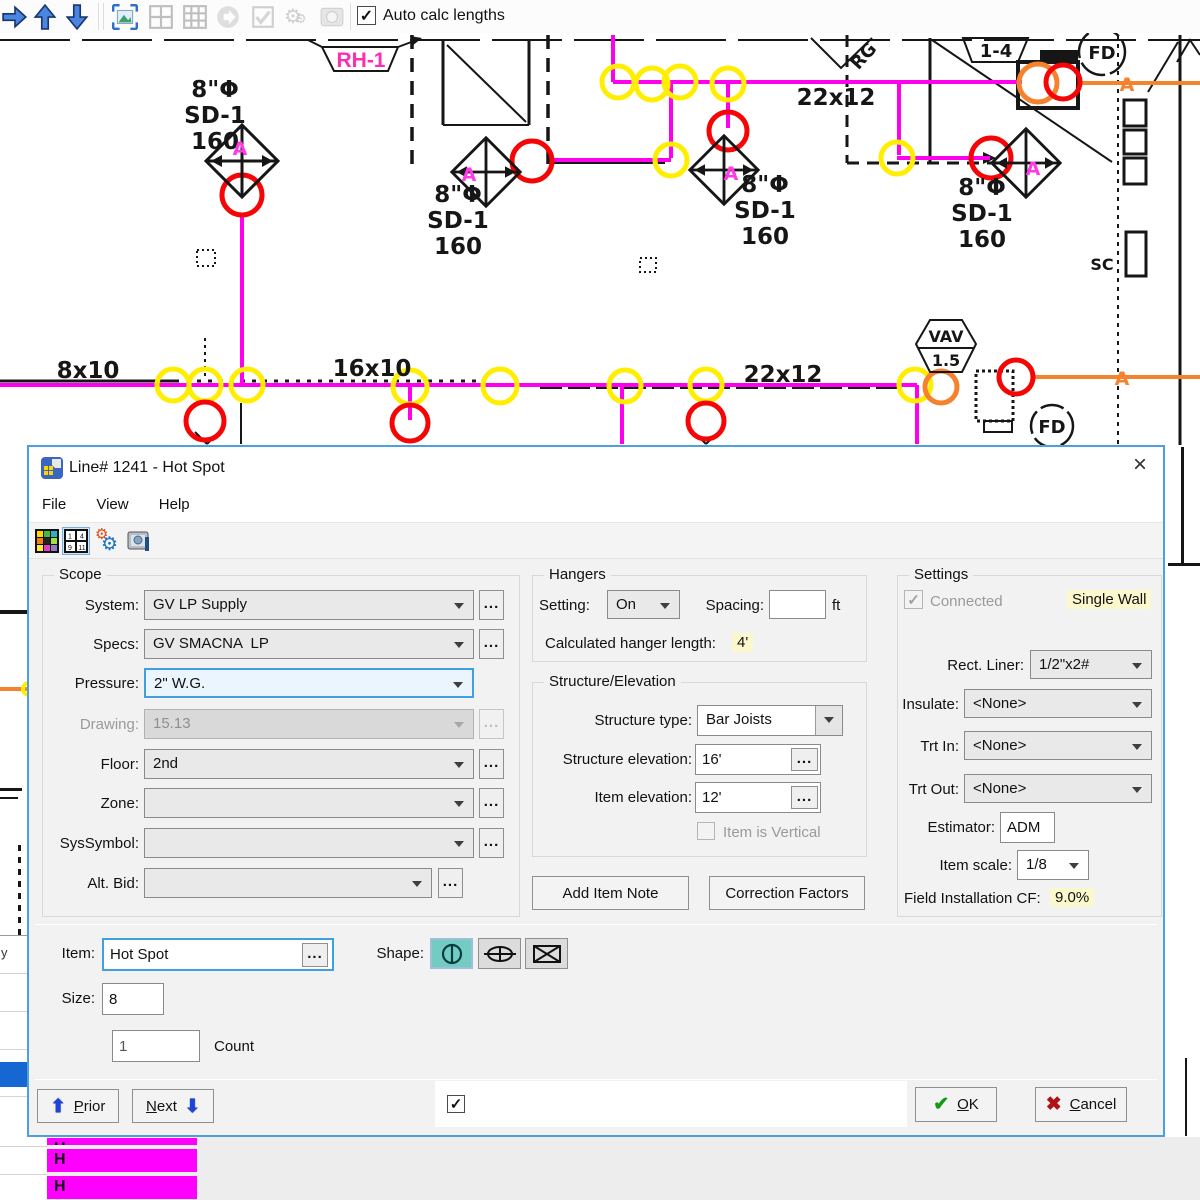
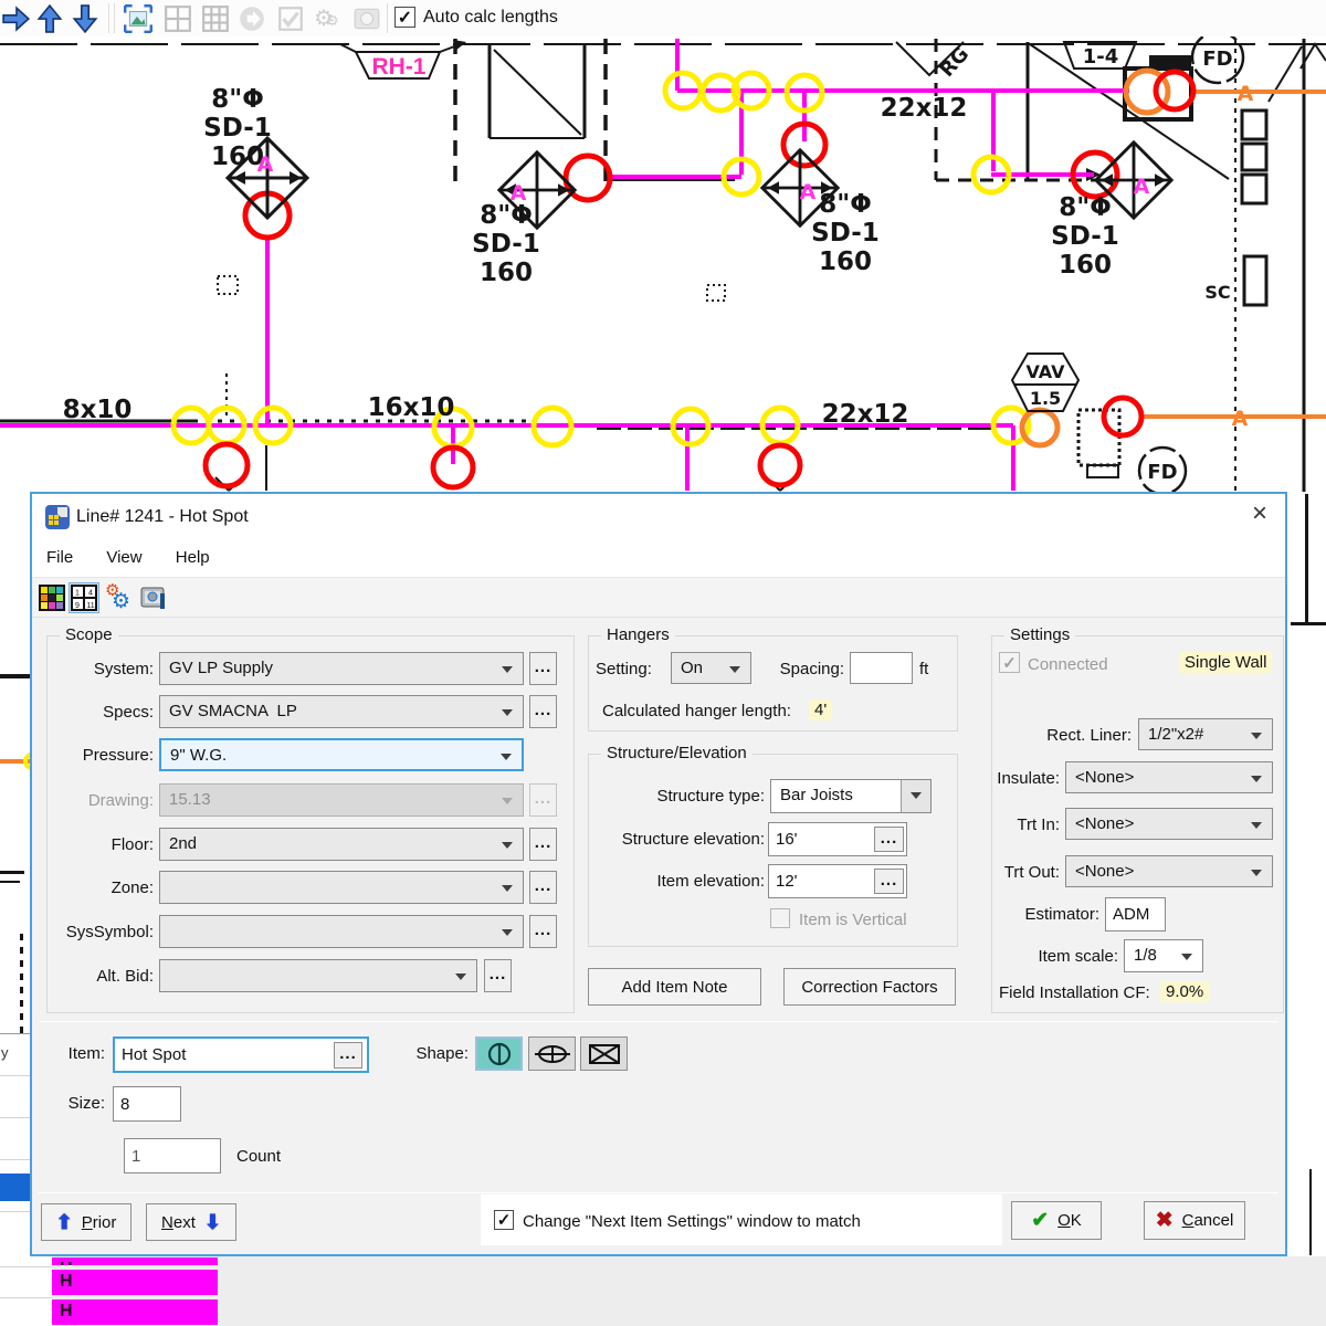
  ⚙⚙
  ✓
  Auto calc lengths
  RH-1
  1-4
  FD
  FD
  VAV
  1.5
  SC
  8x10
  16x10
  22x12
  22x12
  8"Φ
  SD-1
  160
  8"Φ
  SD-1
  160
  8"Φ
  SD-1
  160
  8"Φ
  SD-1
  160
  A
  A
  A
  A
  A
  A
  y
  H
  H
  Line# 1241 - Hot Spot
  ×
  File View Help
  ⚙
  ⚙
  Scope
  System:
  GV LP Supply
  ...
  Specs:
  GV SMACNA LP
  ...
  Pressure:
- 2" W.G.
+ 9" W.G.
  Drawing:
  15.13
  ...
  Floor:
  2nd
  ...
  Zone:
  ...
  SysSymbol:
  ...
  Alt. Bid:
  ...
  Hangers
  Setting:
  On
  Spacing:
  ft
  Calculated hanger length:
  4'
  Structure/Elevation
  Structure type:
  Bar Joists
  Structure elevation:
  16'
  ...
  Item elevation:
  12'
  ...
  Item is Vertical
  Add Item Note
  Correction Factors
  Settings
  ✓
  Connected
  Single Wall
  Rect. Liner:
  1/2"x2#
  Insulate:
  <None>
  Trt In:
  <None>
  Trt Out:
  <None>
  Estimator:
  ADM
  Item scale:
  1/8
  Field Installation CF:
  9.0%
  Item:
  Hot Spot
  ...
  Shape:
  Size:
  8
  1
  Count
  ⬆
  Prior
  Next
  ⬇
  ✓
+ Change "Next Item Settings" window to match
  ✔
  OK
  ✖
  Cancel
